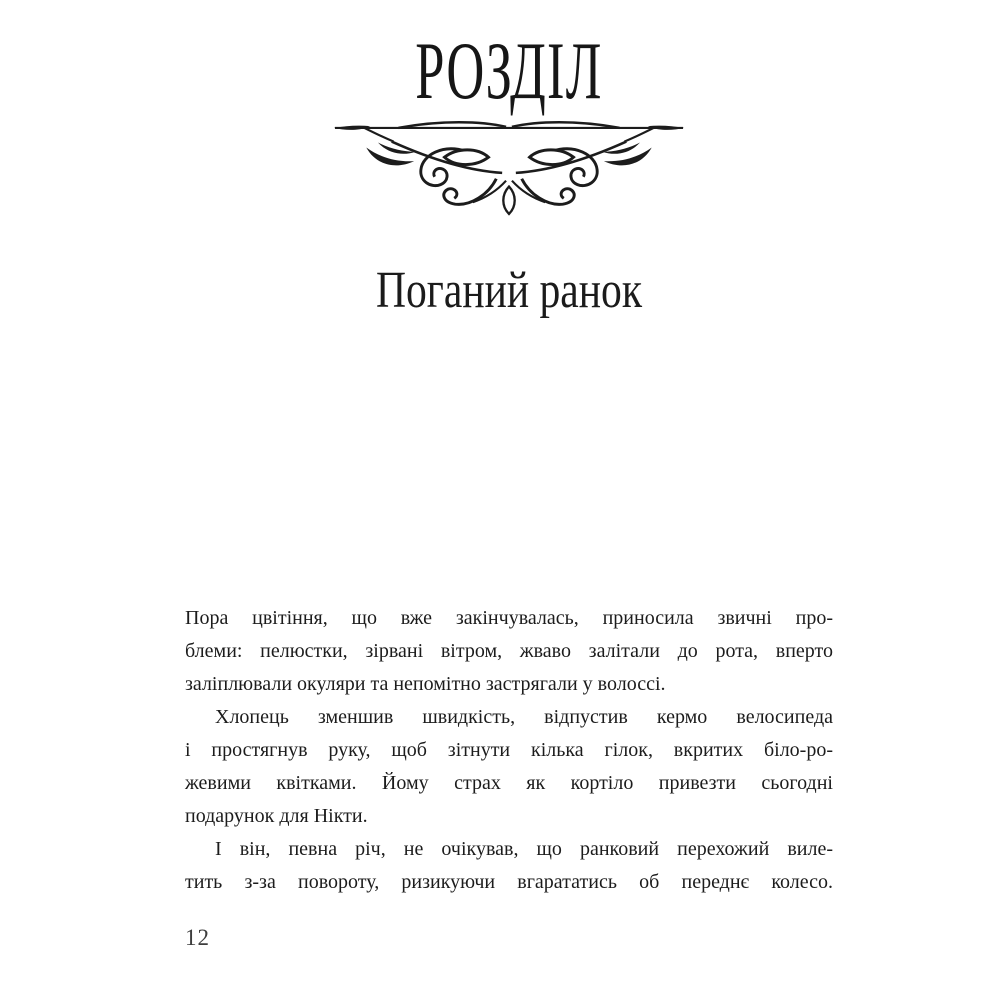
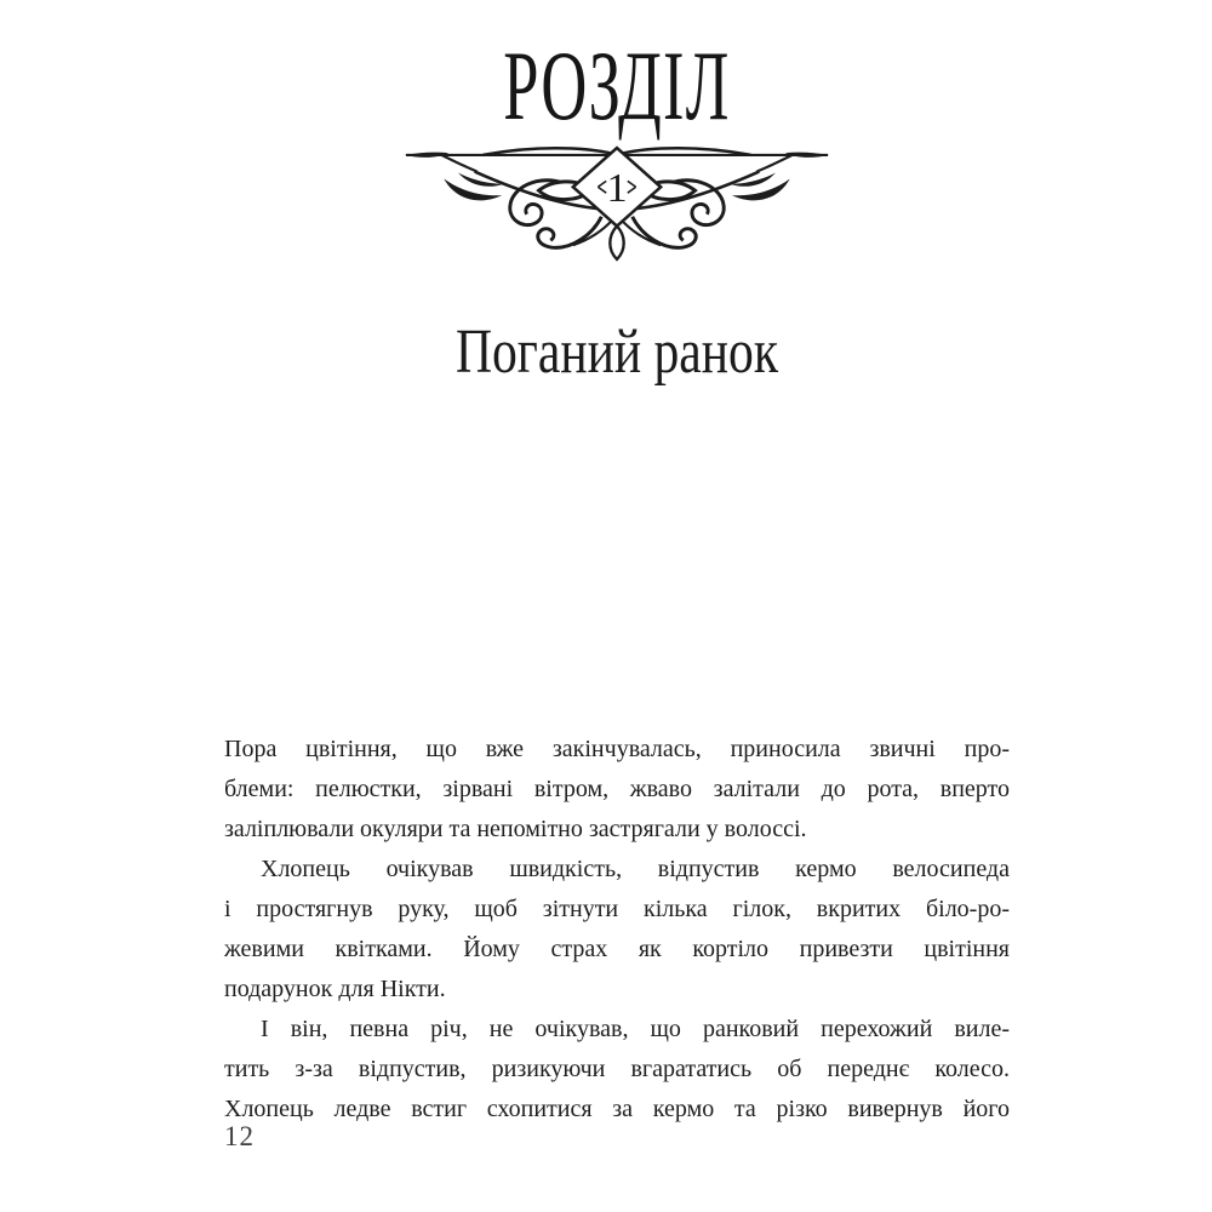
  РОЗДІЛ
+ 1
  Поганий ранок
  Пора цвітіння, що вже закінчувалась, приносила звичні про-
  блеми: пелюстки, зірвані вітром, жваво залітали до рота, вперто
  заліплювали окуляри та непомітно застрягали у волоссі.
- Хлопець зменшив швидкість, відпустив кермо велосипеда
+ Хлопець очікував швидкість, відпустив кермо велосипеда
  і простягнув руку, щоб зітнути кілька гілок, вкритих біло-ро-
- жевими квітками. Йому страх як кортіло привезти сьогодні
+ жевими квітками. Йому страх як кортіло привезти цвітіння
  подарунок для Нікти.
  І він, певна річ, не очікував, що ранковий перехожий виле-
- тить з-за повороту, ризикуючи вгарататись об переднє колесо.
+ тить з-за відпустив, ризикуючи вгарататись об переднє колесо.
+ Хлопець ледве встиг схопитися за кермо та різко вивернув його
  12
